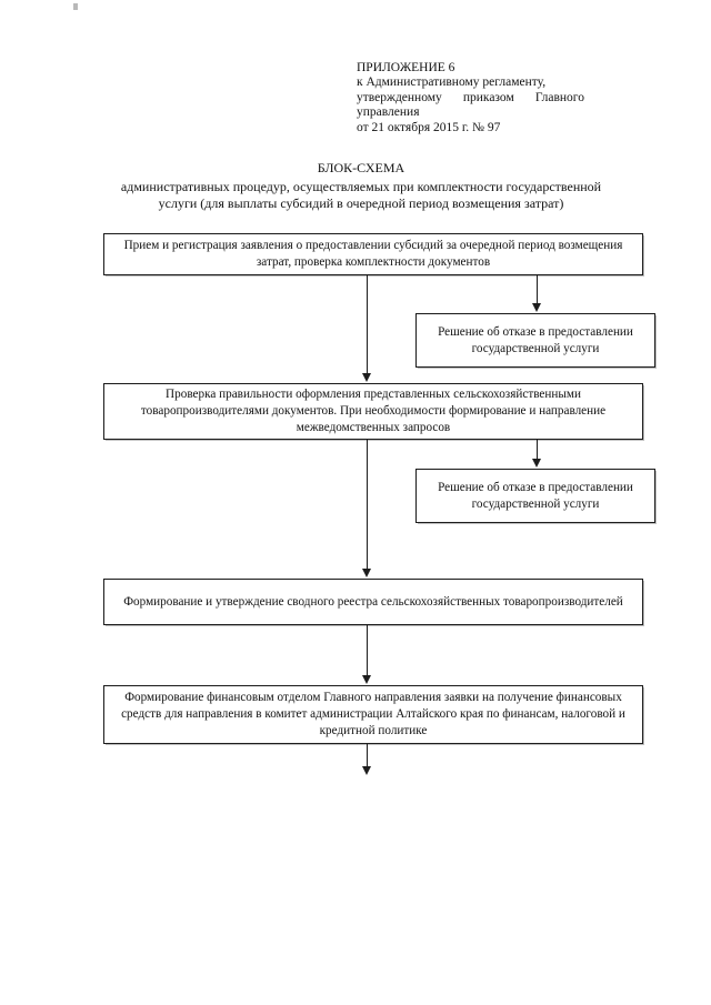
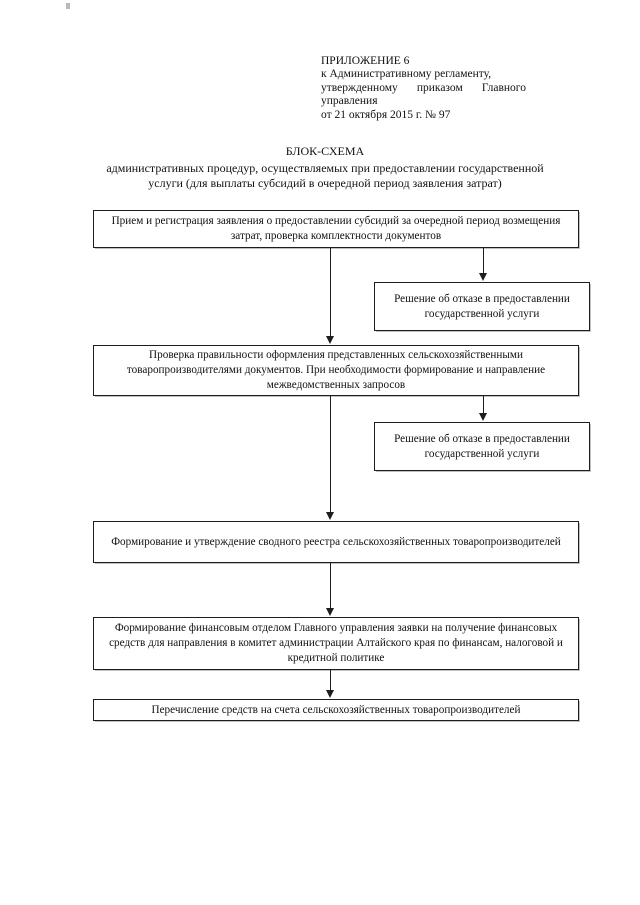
  ПРИЛОЖЕНИЕ 6
  к Административному регламенту,
  утвержденному
  приказом
  Главного
  управления
  от 21 октября 2015 г. № 97
  БЛОК-СХЕМА
- административных процедур, осуществляемых при комплектности государственной
+ административных процедур, осуществляемых при предоставлении государственной
- услуги (для выплаты субсидий в очередной период возмещения затрат)
+ услуги (для выплаты субсидий в очередной период заявления затрат)
  Прием и регистрация заявления о предоставлении субсидий за очередной период возмещения затрат, проверка комплектности документов
  Решение об отказе в предоставлении государственной услуги
  Проверка правильности оформления представленных сельскохозяйственными товаропроизводителями документов. При необходимости формирование и направление межведомственных запросов
  Решение об отказе в предоставлении государственной услуги
  Формирование и утверждение сводного реестра сельскохозяйственных товаропроизводителей
- Формирование финансовым отделом Главного направления заявки на получение финансовых средств для направления в комитет администрации Алтайского края по финансам, налоговой и кредитной политике
+ Формирование финансовым отделом Главного управления заявки на получение финансовых средств для направления в комитет администрации Алтайского края по финансам, налоговой и кредитной политике
+ Перечисление средств на счета сельскохозяйственных товаропроизводителей
